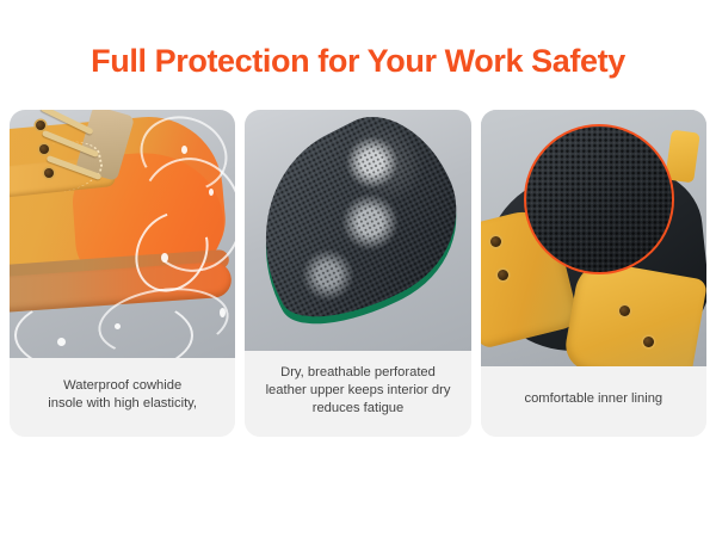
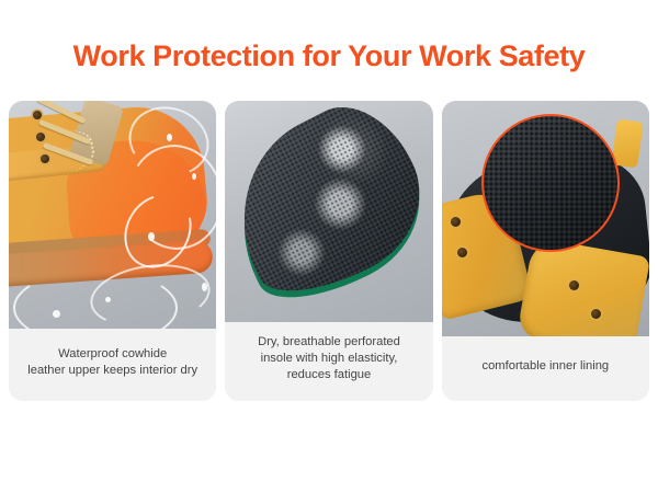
- Full Protection for Your Work Safety
+ Work Protection for Your Work Safety
  Waterproof cowhide
- insole with high elasticity,
+ leather upper keeps interior dry
  Dry, breathable perforated
- leather upper keeps interior dry
+ insole with high elasticity,
  reduces fatigue
  comfortable inner lining
